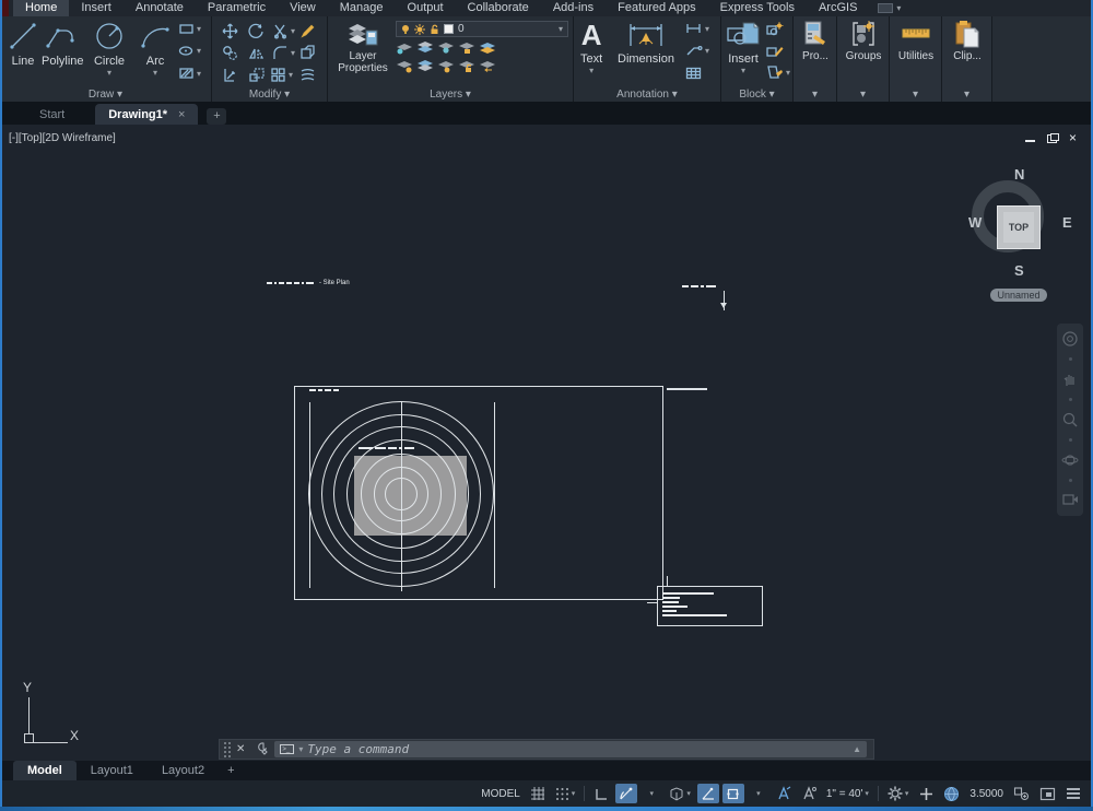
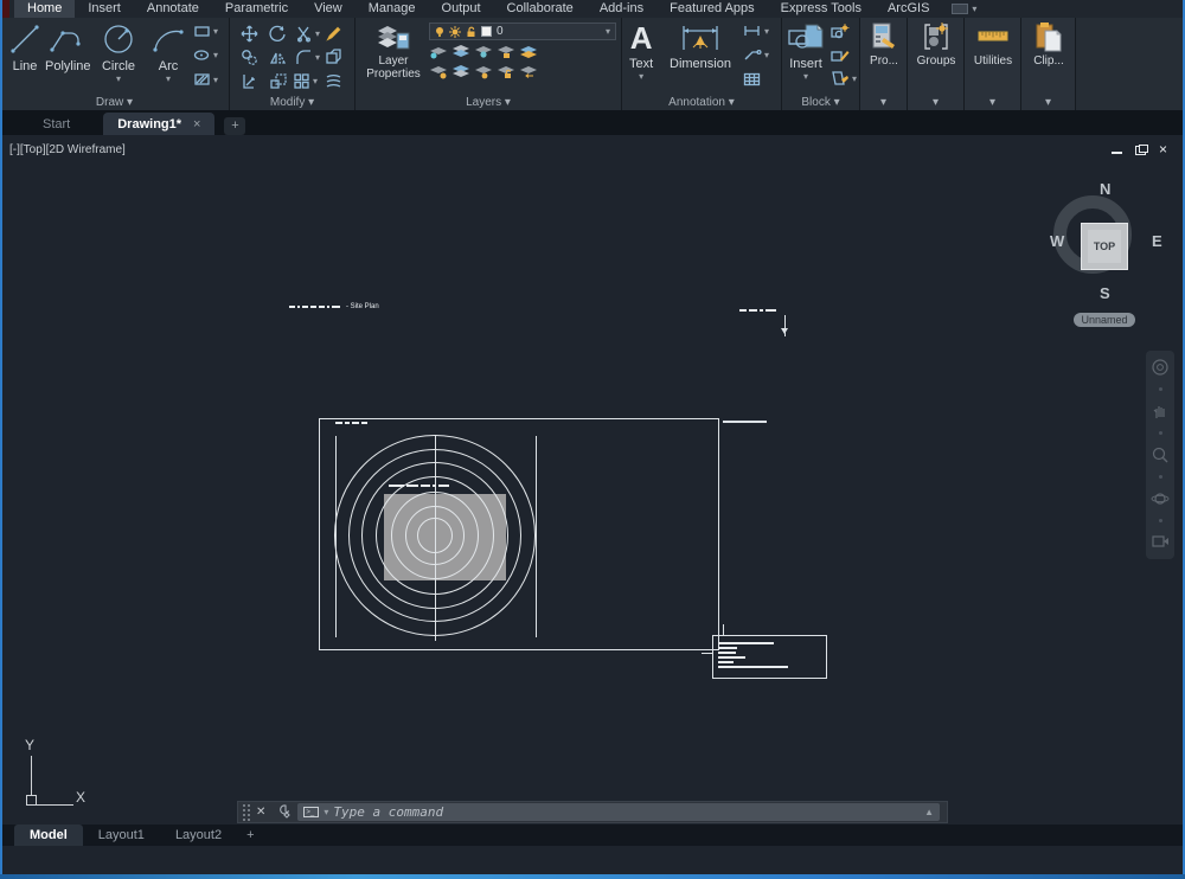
  Home
  Insert
  Annotate
  Parametric
  View
  Manage
  Output
  Collaborate
  Add-ins
  Featured Apps
  Express Tools
  ArcGIS
  ▾
  Line
  Polyline
  Circle
  ▾
  Arc
  ▾
  ▾
  ▾
  ▾
  Draw ▾
  ▾
  ▾
  ▾
  Modify ▾
  Layer Properties
  0
  ▾
  Layers ▾
  A
  Text
  ▾
  Dimension
  ▾
  ▾
  Annotation ▾
  Insert
  ▾
  ▾
  Block ▾
  Pro...
  ▾
  Groups
  ▾
  Utilities
  ▾
  Clip...
  ▾
  Start
  Drawing1*
  ×
  +
  [-][Top][2D Wireframe]
  ×
  N
  S
  W
  E
  TOP
  Unnamed
  Y
  X
  ✕
  ▾
  Type a command
  ▲
  Model
  Layout1
  Layout2
  +
- MODEL
- 1" = 40'
- 3.5000
